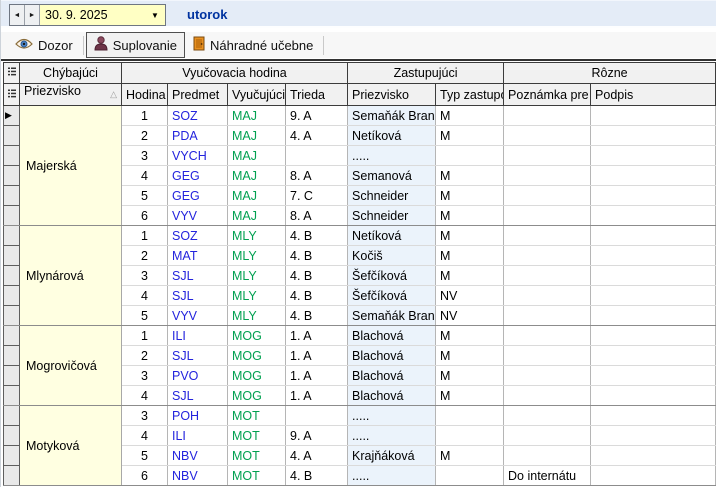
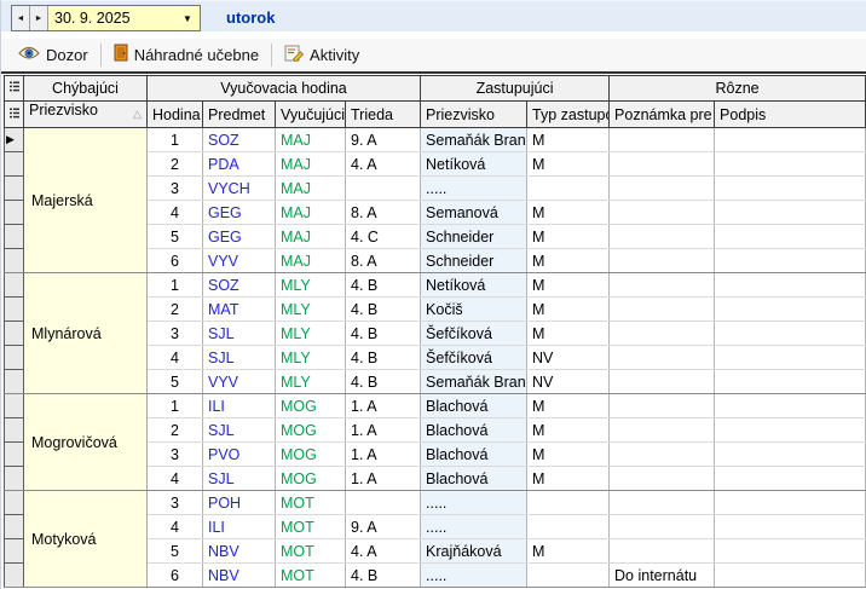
  30. 9. 2025
  ▼
  utorok
  Dozor
- Suplovanie
  Náhradné učebne
+ Aktivity
  	Chýbajúci	Vyučovacia hodina	Zastupujúci	Rôzne
  	Priezvisko △	Hodina	Predmet	Vyučujúci	Trieda	Priezvisko	Typ zastup	Poznámka pre	Podpis
  ▶	Majerská	1	SOZ	MAJ	9. A	Semaňák Bran	M
  	2	PDA	MAJ	4. A	Netíková	M
  	3	VYCH	MAJ		.....
  	4	GEG	MAJ	8. A	Semanová	M
- 	5	GEG	MAJ	7. C	Schneider	M
+ 	5	GEG	MAJ	4. C	Schneider	M
  	6	VYV	MAJ	8. A	Schneider	M
  	Mlynárová	1	SOZ	MLY	4. B	Netíková	M
  	2	MAT	MLY	4. B	Kočiš	M
  	3	SJL	MLY	4. B	Šefčíková	M
  	4	SJL	MLY	4. B	Šefčíková	NV
  	5	VYV	MLY	4. B	Semaňák Bran	NV
  	Mogrovičová	1	ILI	MOG	1. A	Blachová	M
  	2	SJL	MOG	1. A	Blachová	M
  	3	PVO	MOG	1. A	Blachová	M
  	4	SJL	MOG	1. A	Blachová	M
  	Motyková	3	POH	MOT		.....
  	4	ILI	MOT	9. A	.....
  	5	NBV	MOT	4. A	Krajňáková	M
  	6	NBV	MOT	4. B	.....		Do internátu
